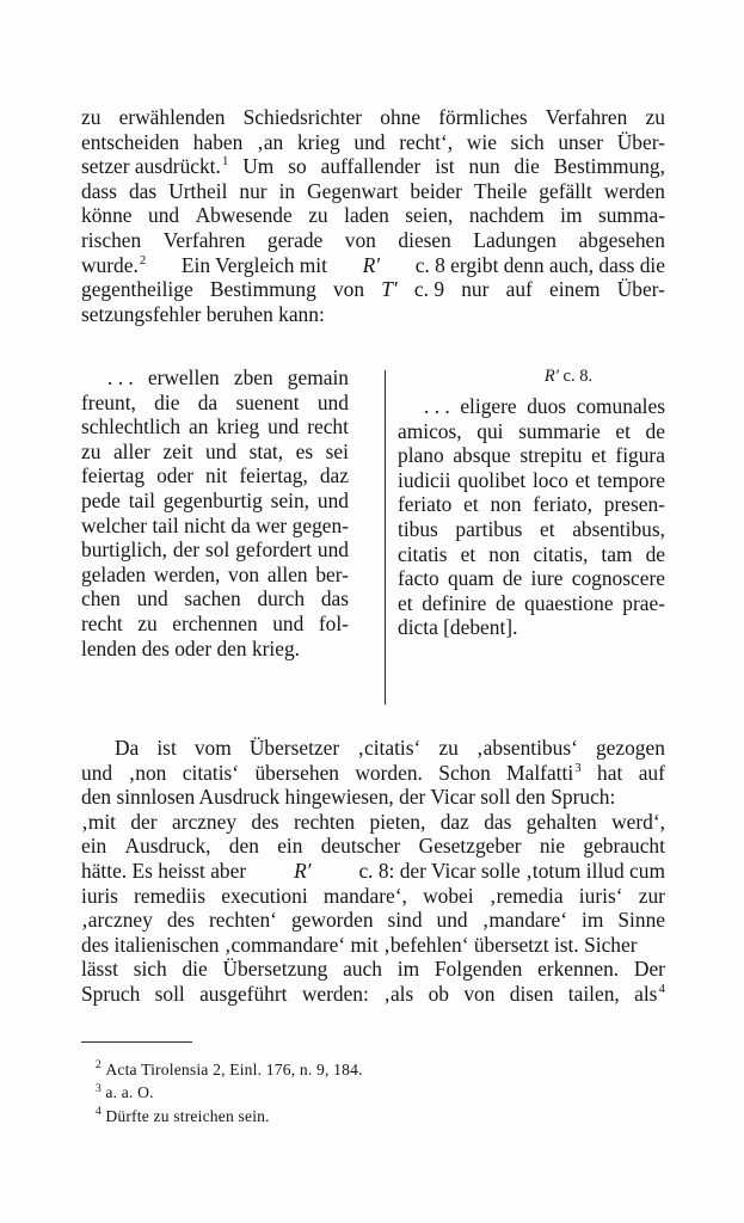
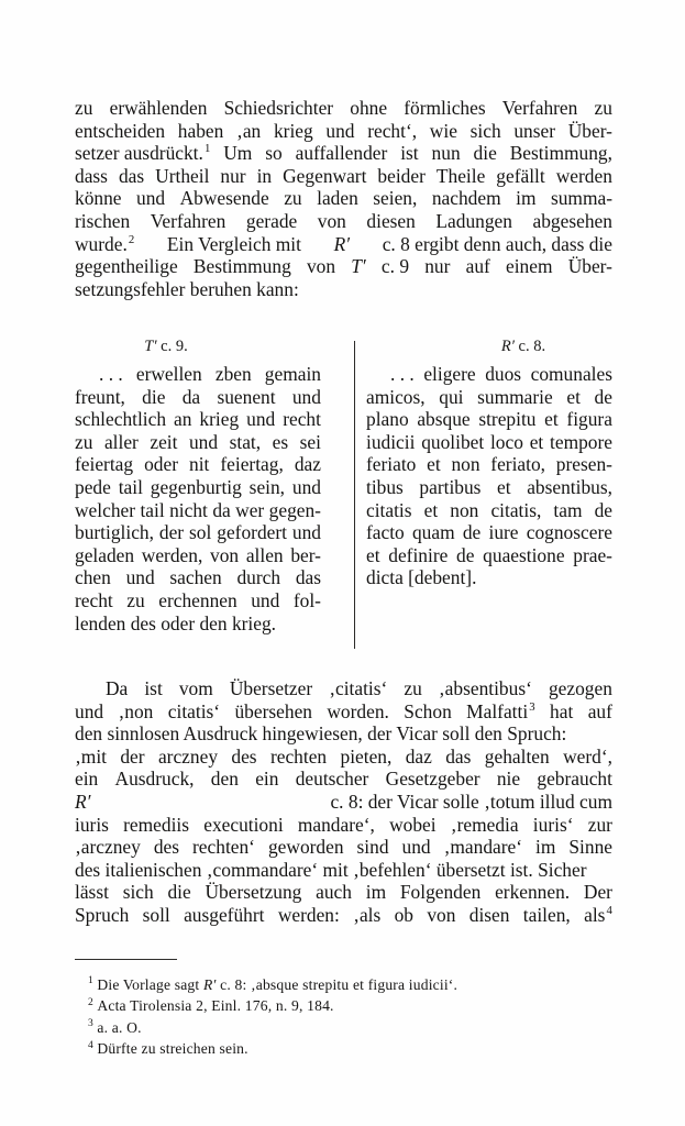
  zu
  erwählenden
  Schiedsrichter
  ohne
  förmliches
  Verfahren
  zu
  entscheiden
  haben
  ‚an
  krieg
  und
  recht‘,
  wie
  sich
  unser
  Über-
  setzer ausdrückt.1
  Um
  so
  auffallender
  ist
  nun
  die
  Bestimmung,
  dass
  das
  Urtheil
  nur
  in
  Gegenwart
  beider
  Theile
  gefällt
  werden
  könne
  und
  Abwesende
  zu
  laden
  seien,
  nachdem
  im
  summa-
  rischen
  Verfahren
  gerade
  von
  diesen
  Ladungen
  abgesehen
  wurde.2
  Ein Vergleich mit
  R′
  c. 8 ergibt denn auch, dass die
  gegentheilige
  Bestimmung
  von
  T′
  c. 9
  nur
  auf
  einem
  Über-
  setzungsfehler beruhen kann:
+ T′ c. 9.
  . . .
  erwellen
  zben
  gemain
  freunt,
  die
  da
  suenent
  und
  schlechtlich
  an
  krieg
  und
  recht
  zu
  aller
  zeit
  und
  stat,
  es
  sei
  feiertag
  oder
  nit
  feiertag,
  daz
  pede
  tail
  gegenburtig
  sein,
  und
  welcher
  tail
  nicht
  da
  wer
  gegen-
  burtiglich,
  der
  sol
  gefordert
  und
  geladen
  werden,
  von
  allen
  ber-
  chen
  und
  sachen
  durch
  das
  recht
  zu
  erchennen
  und
  fol-
  lenden des oder den krieg.
  R′ c. 8.
  . . .
  eligere
  duos
  comunales
  amicos,
  qui
  summarie
  et
  de
  plano
  absque
  strepitu
  et
  figura
  iudicii
  quolibet
  loco
  et
  tempore
  feriato
  et
  non
  feriato,
  presen-
  tibus
  partibus
  et
  absentibus,
  citatis
  et
  non
  citatis,
  tam
  de
  facto
  quam
  de
  iure
  cognoscere
  et
  definire
  de
  quaestione
  prae-
  dicta [debent].
  Da
  ist
  vom
  Übersetzer
  ‚citatis‘
  zu
  ‚absentibus‘
  gezogen
  und
  ‚non
  citatis‘
  übersehen
  worden.
  Schon
  Malfatti3
  hat
  auf
  den sinnlosen Ausdruck hingewiesen, der Vicar soll den Spruch:
  ‚mit
  der
  arczney
  des
  rechten
  pieten,
  daz
  das
  gehalten
  werd‘,
  ein
  Ausdruck,
  den
  ein
  deutscher
  Gesetzgeber
  nie
  gebraucht
- hätte. Es heisst aber
  R′
  c. 8: der Vicar solle ‚totum illud cum
  iuris
  remediis
  executioni
  mandare‘,
  wobei
  ‚remedia
  iuris‘
  zur
  ‚arczney
  des
  rechten‘
  geworden
  sind
  und
  ‚mandare‘
  im
  Sinne
  des italienischen ‚commandare‘ mit ‚befehlen‘ übersetzt ist. Sicher
  lässt
  sich
  die
  Übersetzung
  auch
  im
  Folgenden
  erkennen.
  Der
  Spruch
  soll
  ausgeführt
  werden:
  ‚als
  ob
  von
  disen
  tailen,
  als4
+ 1 Die Vorlage sagt R′ c. 8: ‚absque strepitu et figura iudicii‘.
  2 Acta Tirolensia 2, Einl. 176, n. 9, 184.
  3 a. a. O.
  4 Dürfte zu streichen sein.
